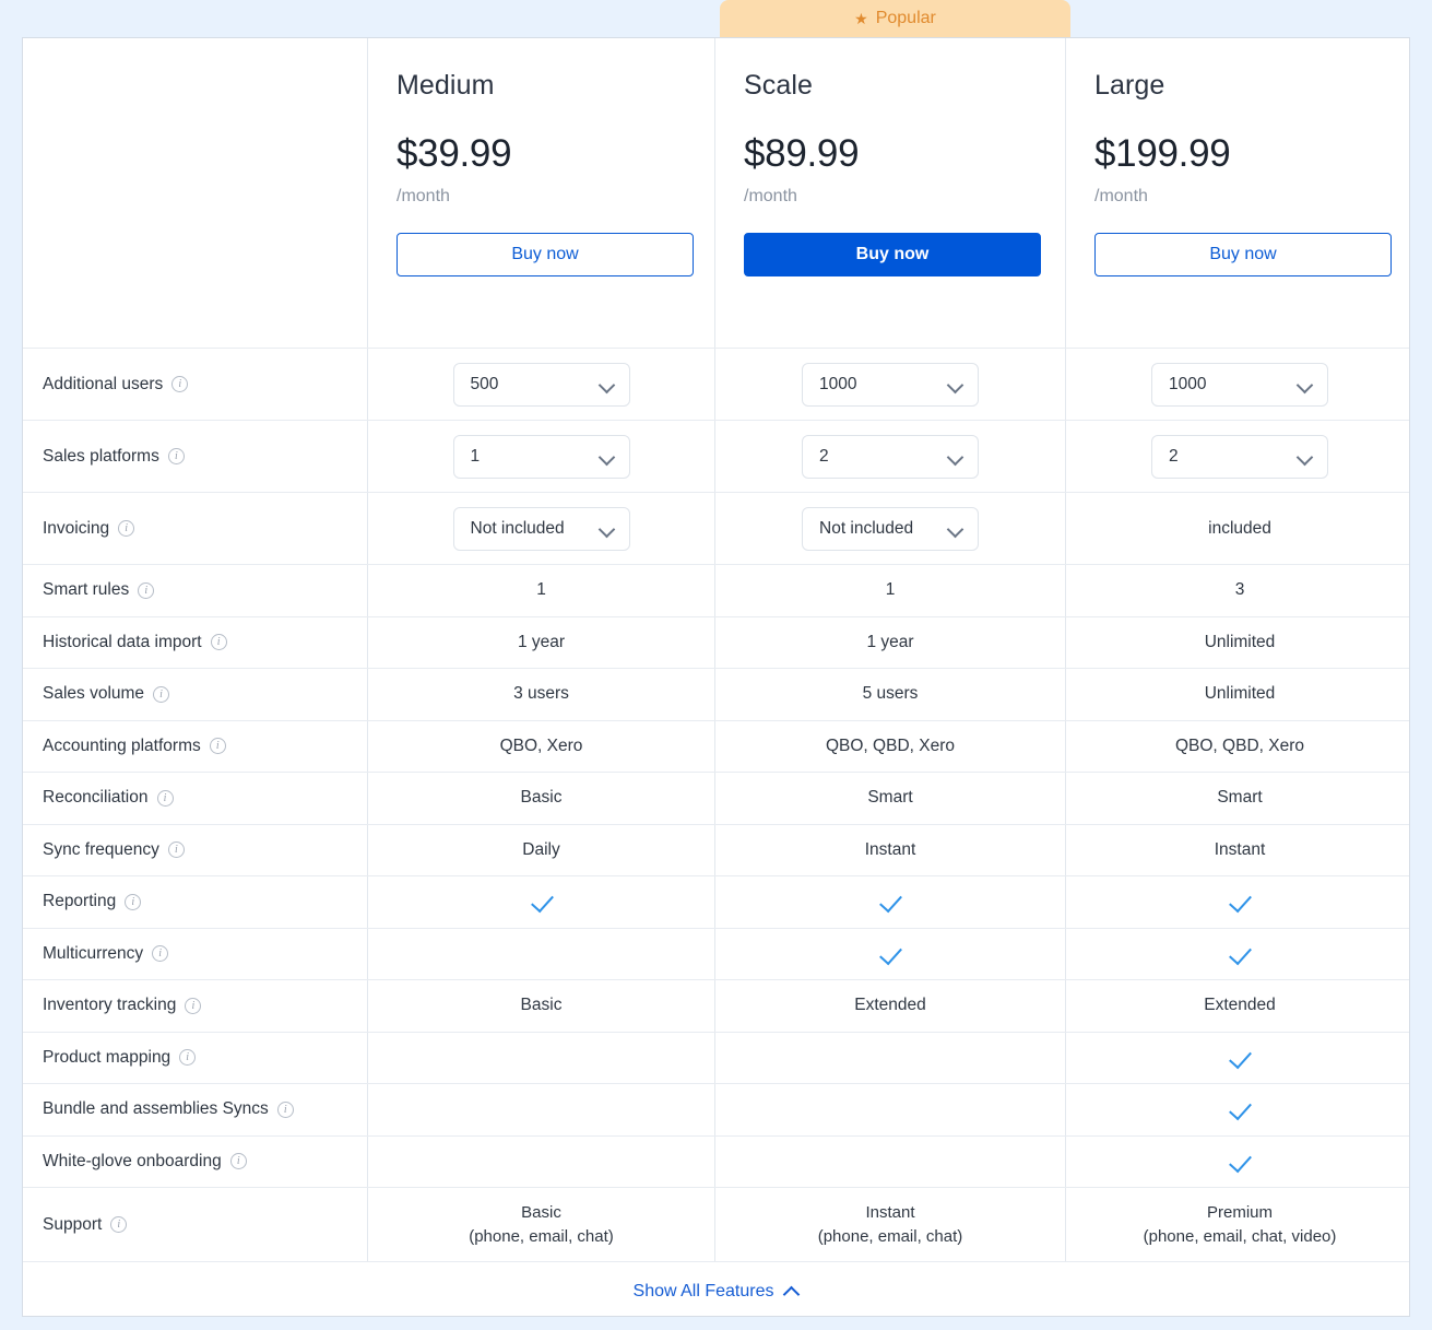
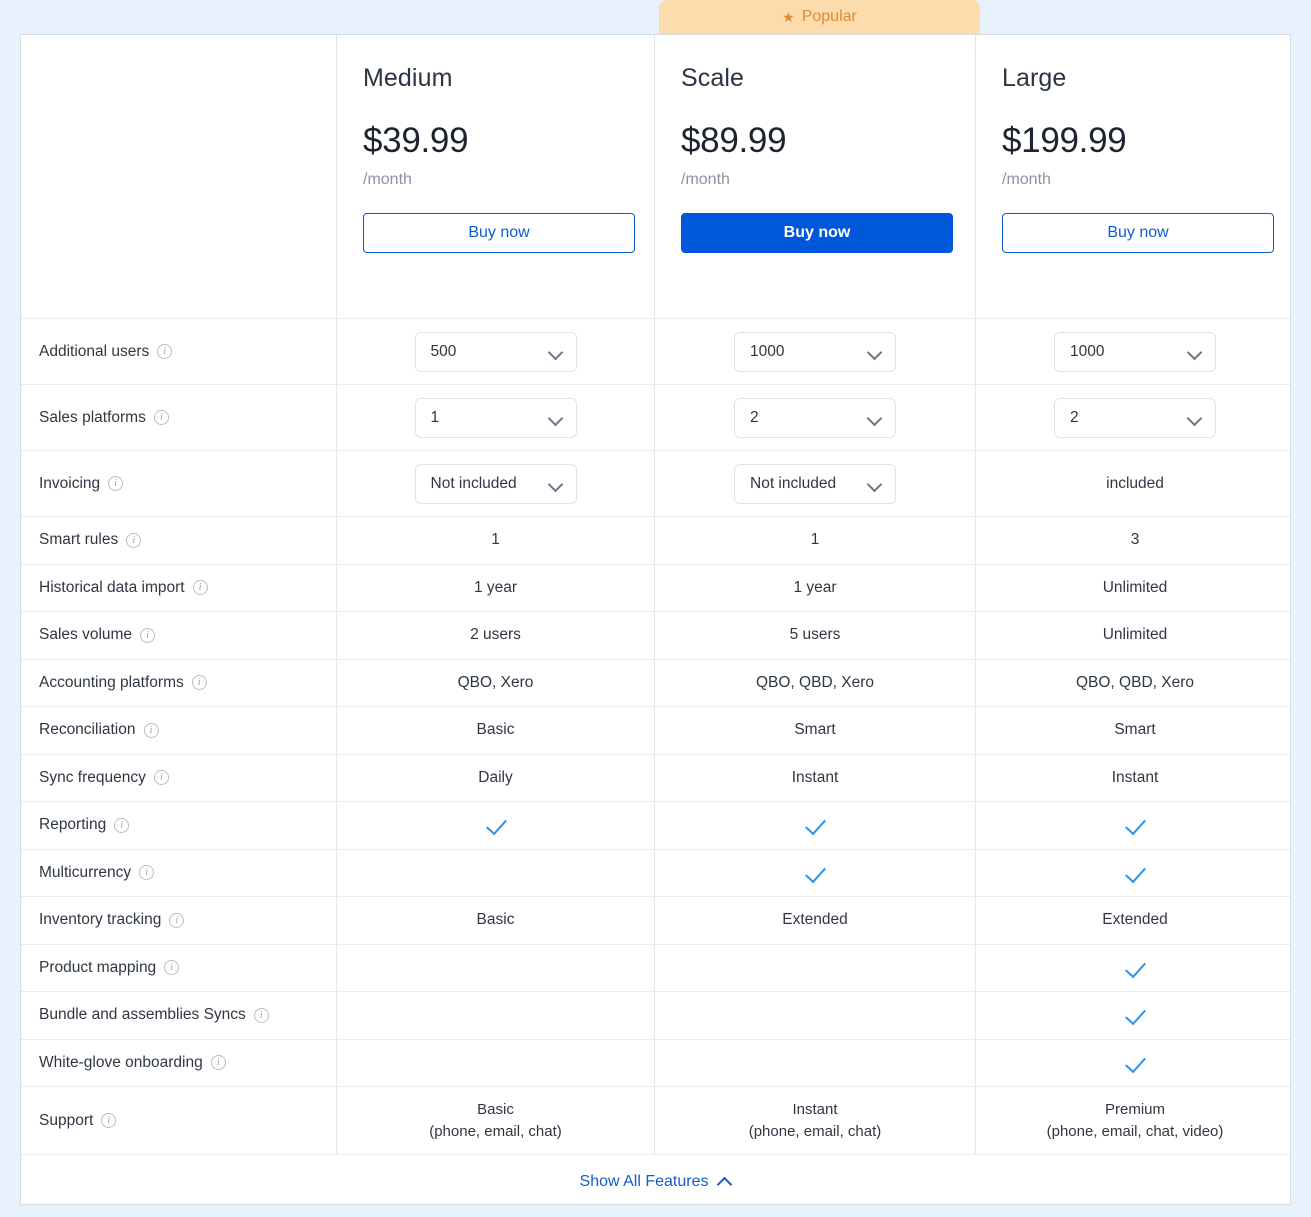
  ★
  Popular
  Medium
  $39.99
  /month
  Buy now
  Scale
  $89.99
  /month
  Buy now
  Large
  $199.99
  /month
  Buy now
  Additional users
  i
  500
  1000
  1000
  Sales platforms
  i
  1
  2
  2
  Invoicing
  i
  Not included
  Not included
  included
  Smart rules
  i
  1
  1
  3
  Historical data import
  i
  1 year
  1 year
  Unlimited
  Sales volume
  i
- 3 users
+ 2 users
  5 users
  Unlimited
  Accounting platforms
  i
  QBO, Xero
  QBO, QBD, Xero
  QBO, QBD, Xero
  Reconciliation
  i
  Basic
  Smart
  Smart
  Sync frequency
  i
  Daily
  Instant
  Instant
  Reporting
  i
  Multicurrency
  i
  Inventory tracking
  i
  Basic
  Extended
  Extended
  Product mapping
  i
  Bundle and assemblies Syncs
  i
  White-glove onboarding
  i
  Support
  i
  Basic
  (phone, email, chat)
  Instant
  (phone, email, chat)
  Premium
  (phone, email, chat, video)
  Show All Features
